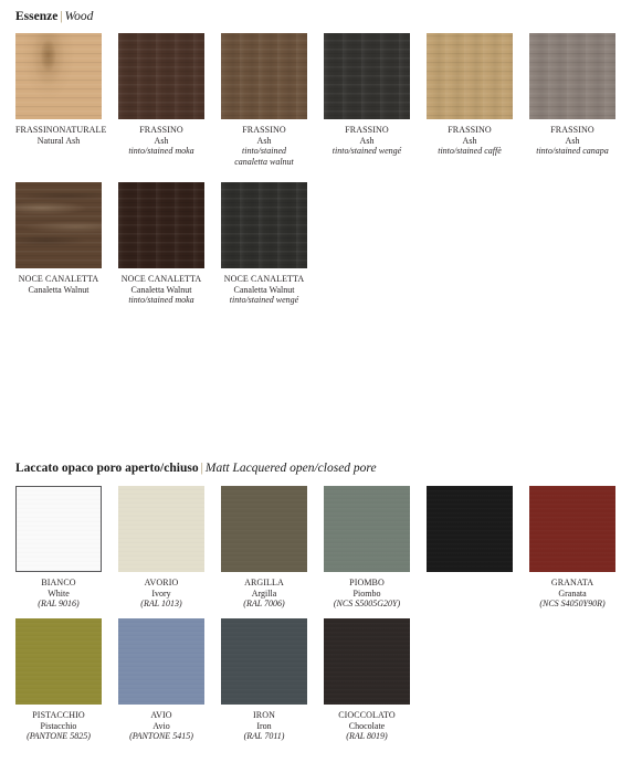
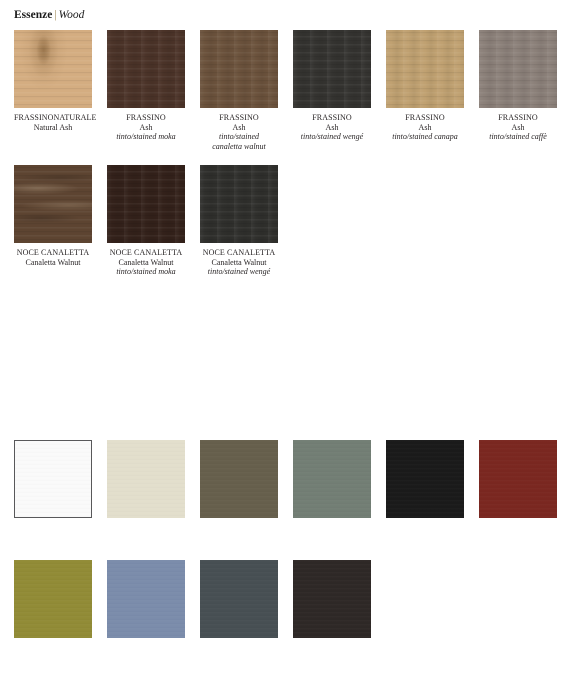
  Essenze | Wood
  FRASSINONATURALE
  Natural Ash
  FRASSINO
  Ash
  tinto/stained moka
  FRASSINO
  Ash
  tinto/stained
  canaletta walnut
  FRASSINO
  Ash
  tinto/stained wengé
  FRASSINO
  Ash
- tinto/stained caffè
+ tinto/stained canapa
  FRASSINO
  Ash
- tinto/stained canapa
+ tinto/stained caffè
  NOCE CANALETTA
  Canaletta Walnut
  NOCE CANALETTA
  Canaletta Walnut
  tinto/stained moka
  NOCE CANALETTA
  Canaletta Walnut
  tinto/stained wengé
- Laccato opaco poro aperto/chiuso | Matt Lacquered open/closed pore
- BIANCO
- White
- (RAL 9016)
- AVORIO
- Ivory
- (RAL 1013)
- ARGILLA
- Argilla
- (RAL 7006)
- PIOMBO
- Piombo
- (NCS S5005G20Y)
- GRANATA
- Granata
- (NCS S4050Y90R)
- PISTACCHIO
- Pistacchio
- (PANTONE 5825)
- AVIO
- Avio
- (PANTONE 5415)
- IRON
- Iron
- (RAL 7011)
- CIOCCOLATO
- Chocolate
- (RAL 8019)
